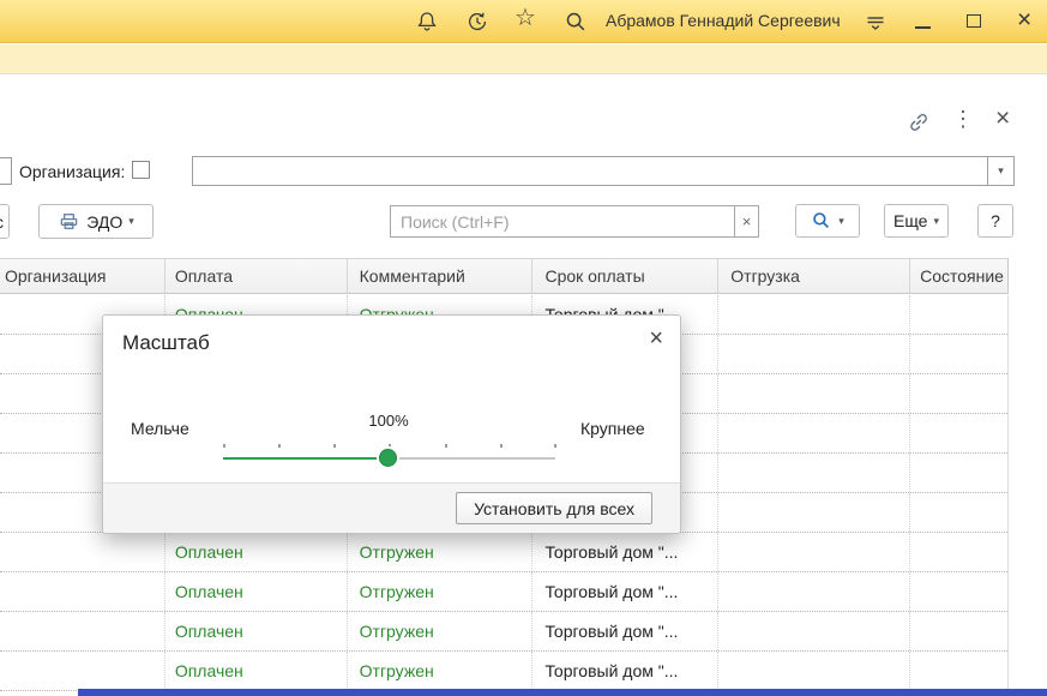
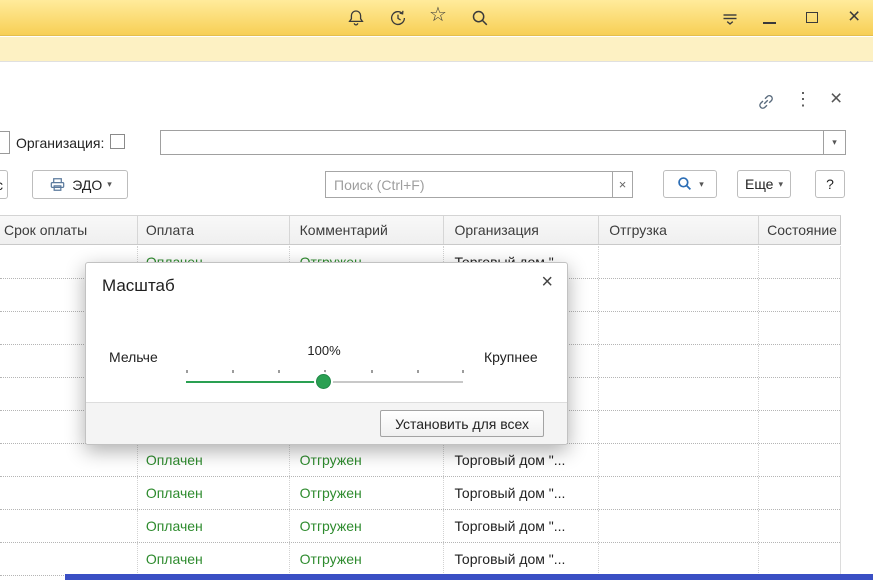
  ☆
- Абрамов Геннадий Сергеевич
  ×
  ⋮
  ×
  Организация:
  ▾
  ЭДО
  ▾
  Поиск (Ctrl+F)
  ×
  ▾
  Еще
  ▾
  ?
- Организация
+ Срок оплаты
  Оплата
  Комментарий
- Срок оплаты
+ Организация
  Отгрузка
  Состояние
  Оплачен
  Отгружен
  Торговый дом "...
  Оплачен
  Отгружен
  Торговый дом "...
  Оплачен
  Отгружен
  Торговый дом "...
  Оплачен
  Отгружен
  Торговый дом "...
  Масштаб
  ×
  Мельче
  100%
  Крупнее
  Установить для всех
